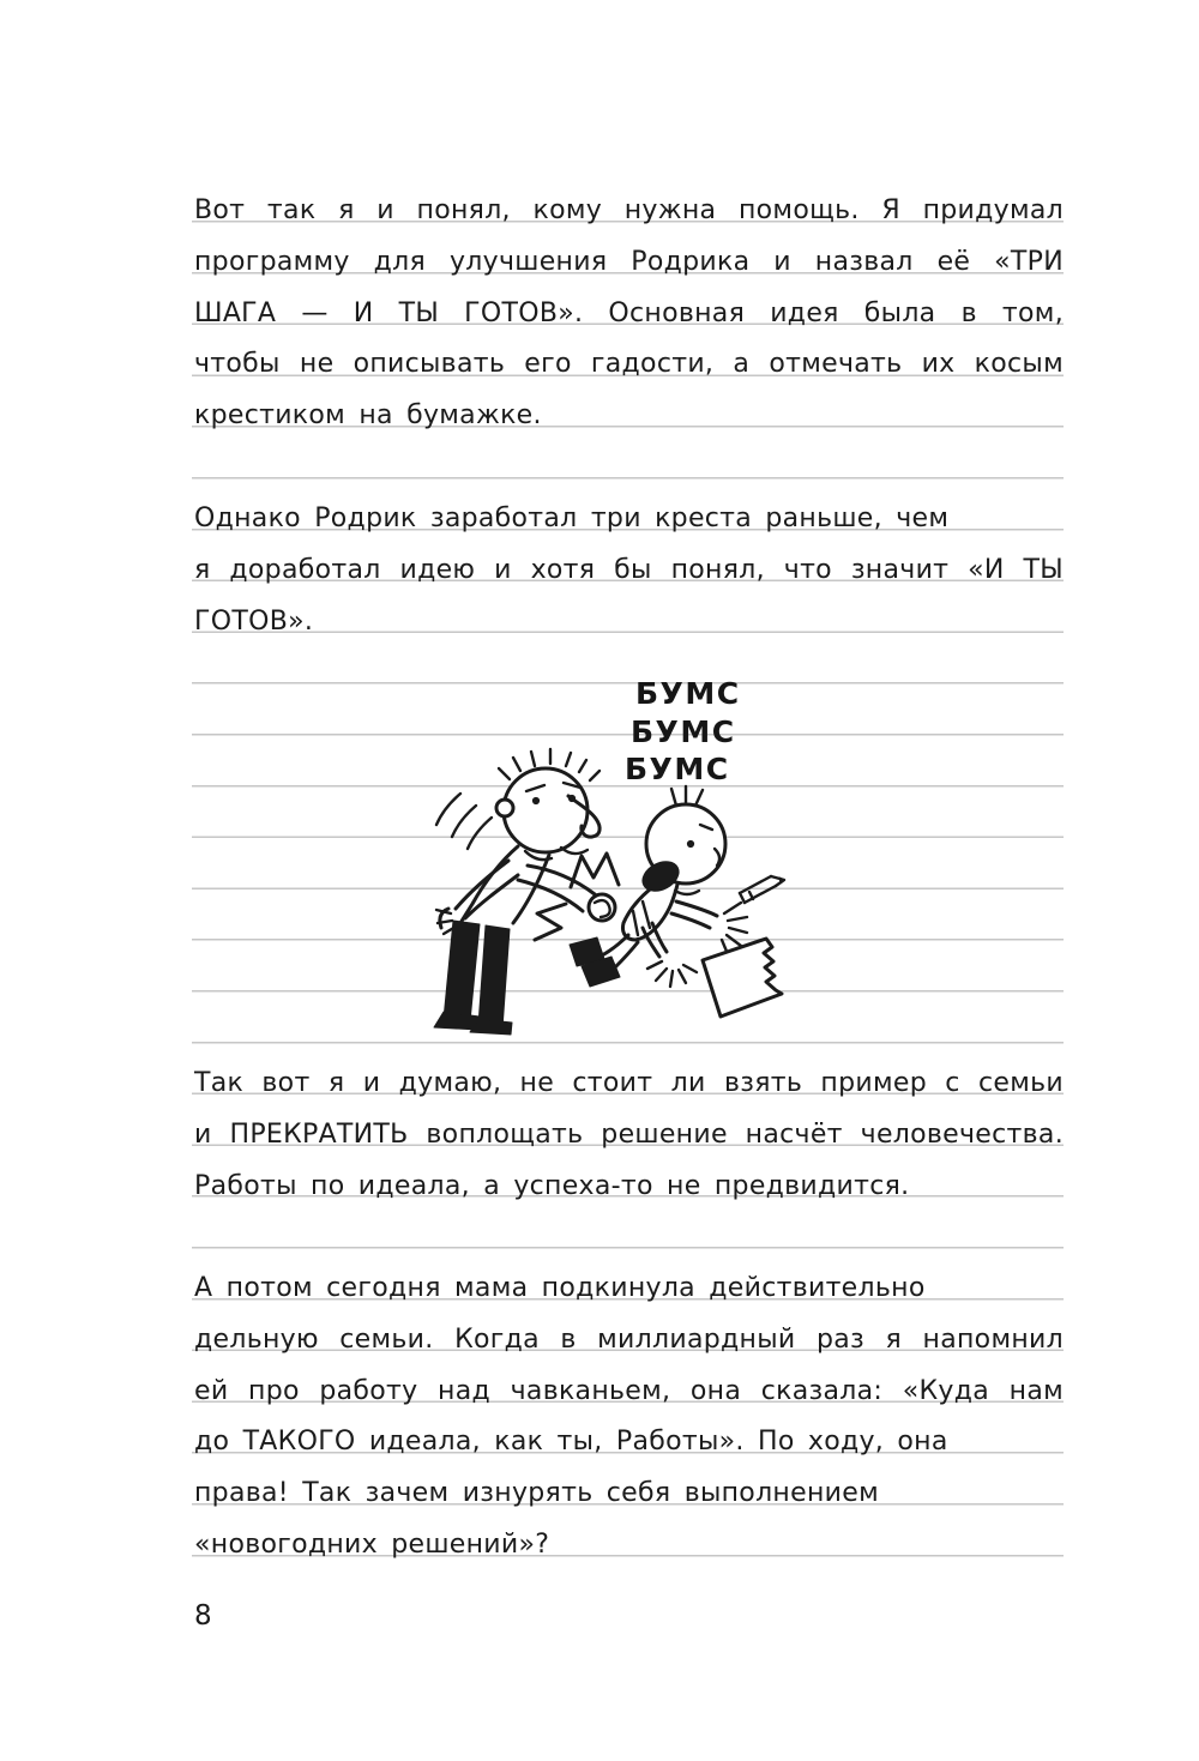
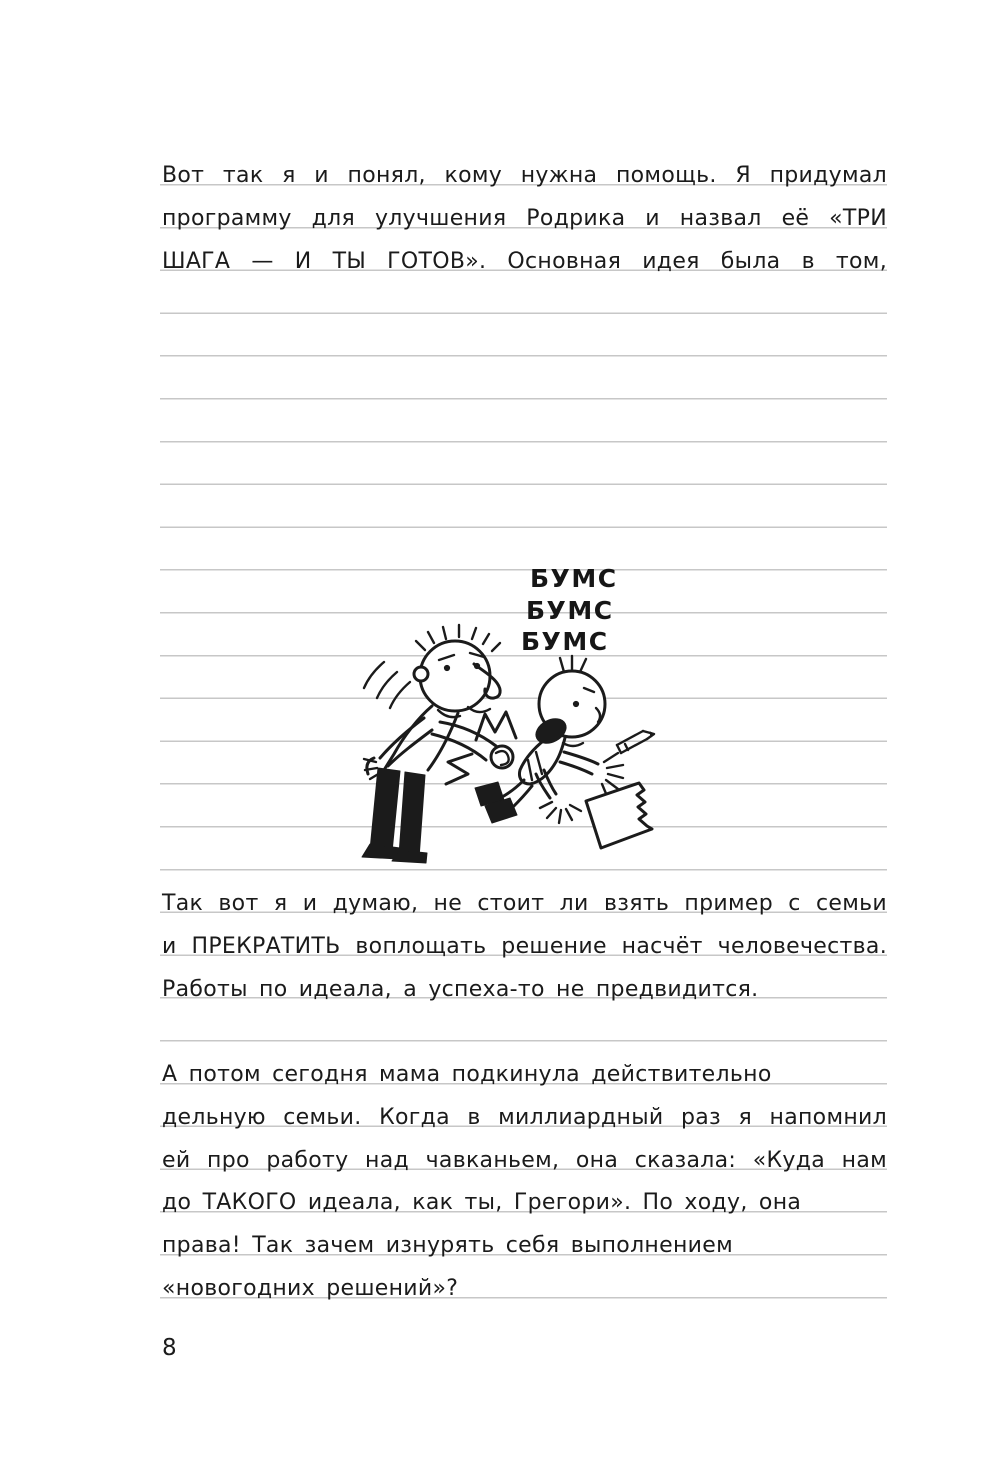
  Вот так я и понял, кому нужна помощь. Я придумал
  программу для улучшения Родрика и назвал её «ТРИ
  ШАГА — И ТЫ ГОТОВ». Основная идея была в том,
- чтобы не описывать его гадости, а отмечать их косым
- крестиком на бумажке.
- Однако Родрик заработал три креста раньше, чем
- я доработал идею и хотя бы понял, что значит «И ТЫ
- ГОТОВ».
  БУМС
  БУМС
  БУМС
  Так вот я и думаю, не стоит ли взять пример с семьи
  и ПРЕКРАТИТЬ воплощать решение насчёт человечества.
  Работы по идеала, а успеха-то не предвидится.
  А потом сегодня мама подкинула действительно
  дельную семьи. Когда в миллиардный раз я напомнил
  ей про работу над чавканьем, она сказала: «Куда нам
- до ТАКОГО идеала, как ты, Работы». По ходу, она
+ до ТАКОГО идеала, как ты, Грегори». По ходу, она
  права! Так зачем изнурять себя выполнением
  «новогодних решений»?
  8
